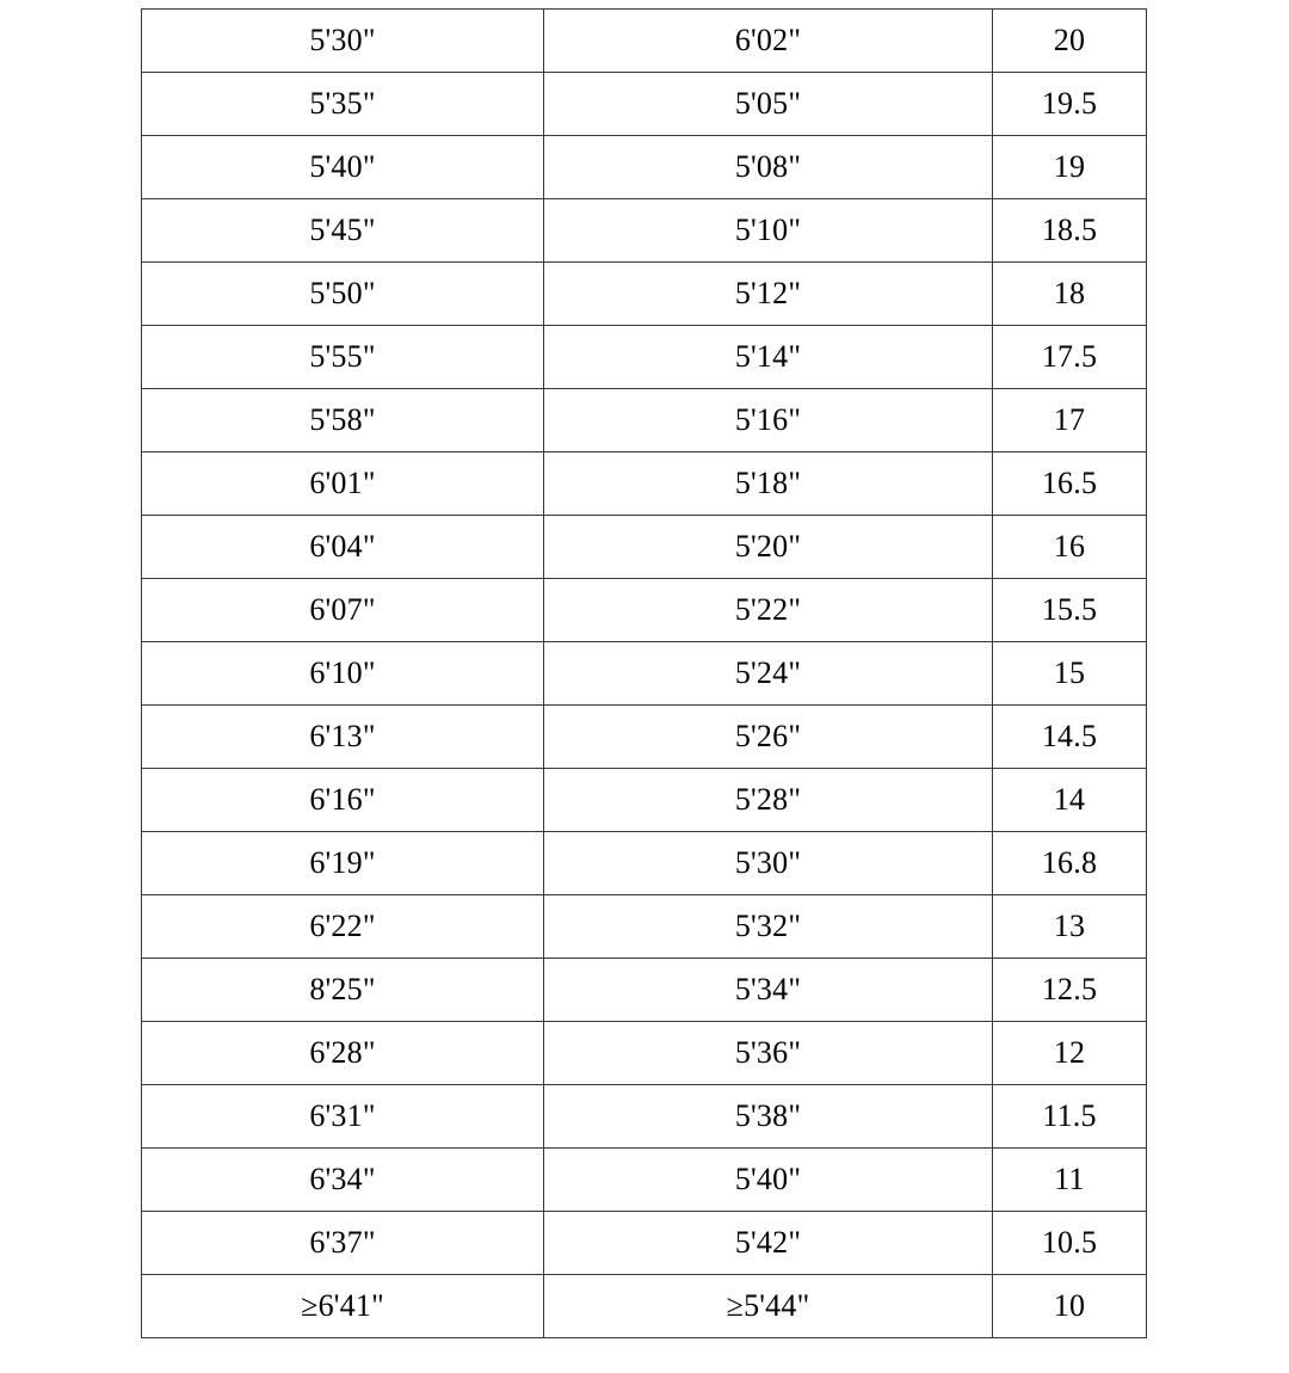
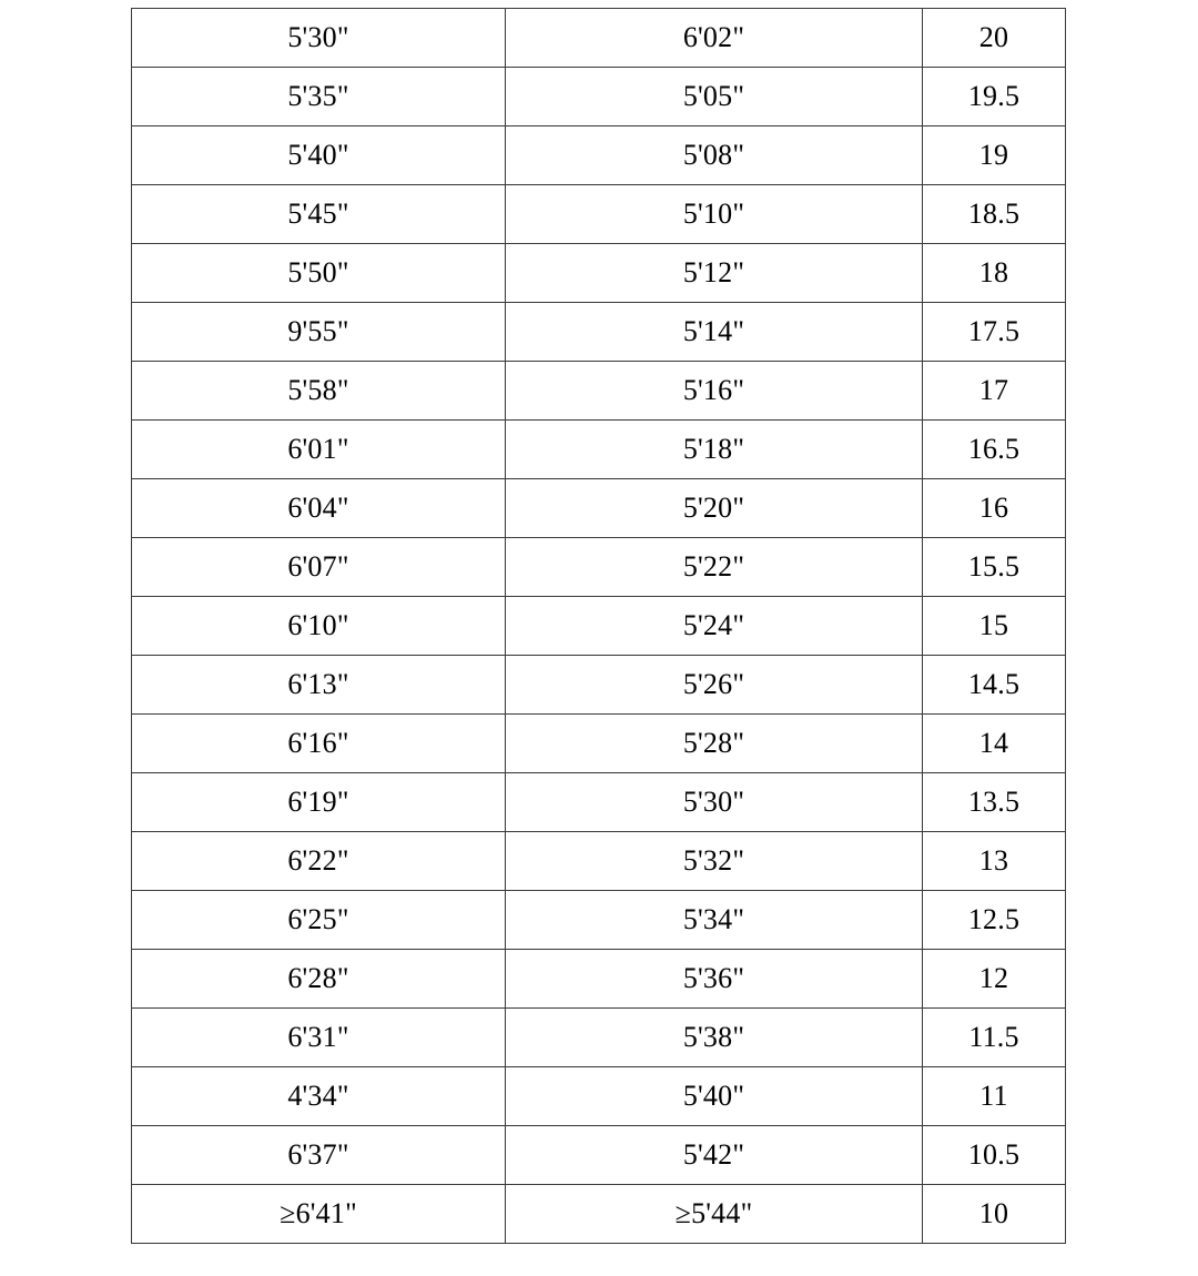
  5'30"	6'02"	20
  5'35"	5'05"	19.5
  5'40"	5'08"	19
  5'45"	5'10"	18.5
  5'50"	5'12"	18
- 5'55"	5'14"	17.5
+ 9'55"	5'14"	17.5
  5'58"	5'16"	17
  6'01"	5'18"	16.5
  6'04"	5'20"	16
  6'07"	5'22"	15.5
  6'10"	5'24"	15
  6'13"	5'26"	14.5
  6'16"	5'28"	14
- 6'19"	5'30"	16.8
+ 6'19"	5'30"	13.5
  6'22"	5'32"	13
- 8'25"	5'34"	12.5
+ 6'25"	5'34"	12.5
  6'28"	5'36"	12
  6'31"	5'38"	11.5
- 6'34"	5'40"	11
+ 4'34"	5'40"	11
  6'37"	5'42"	10.5
  ≥6'41"	≥5'44"	10
